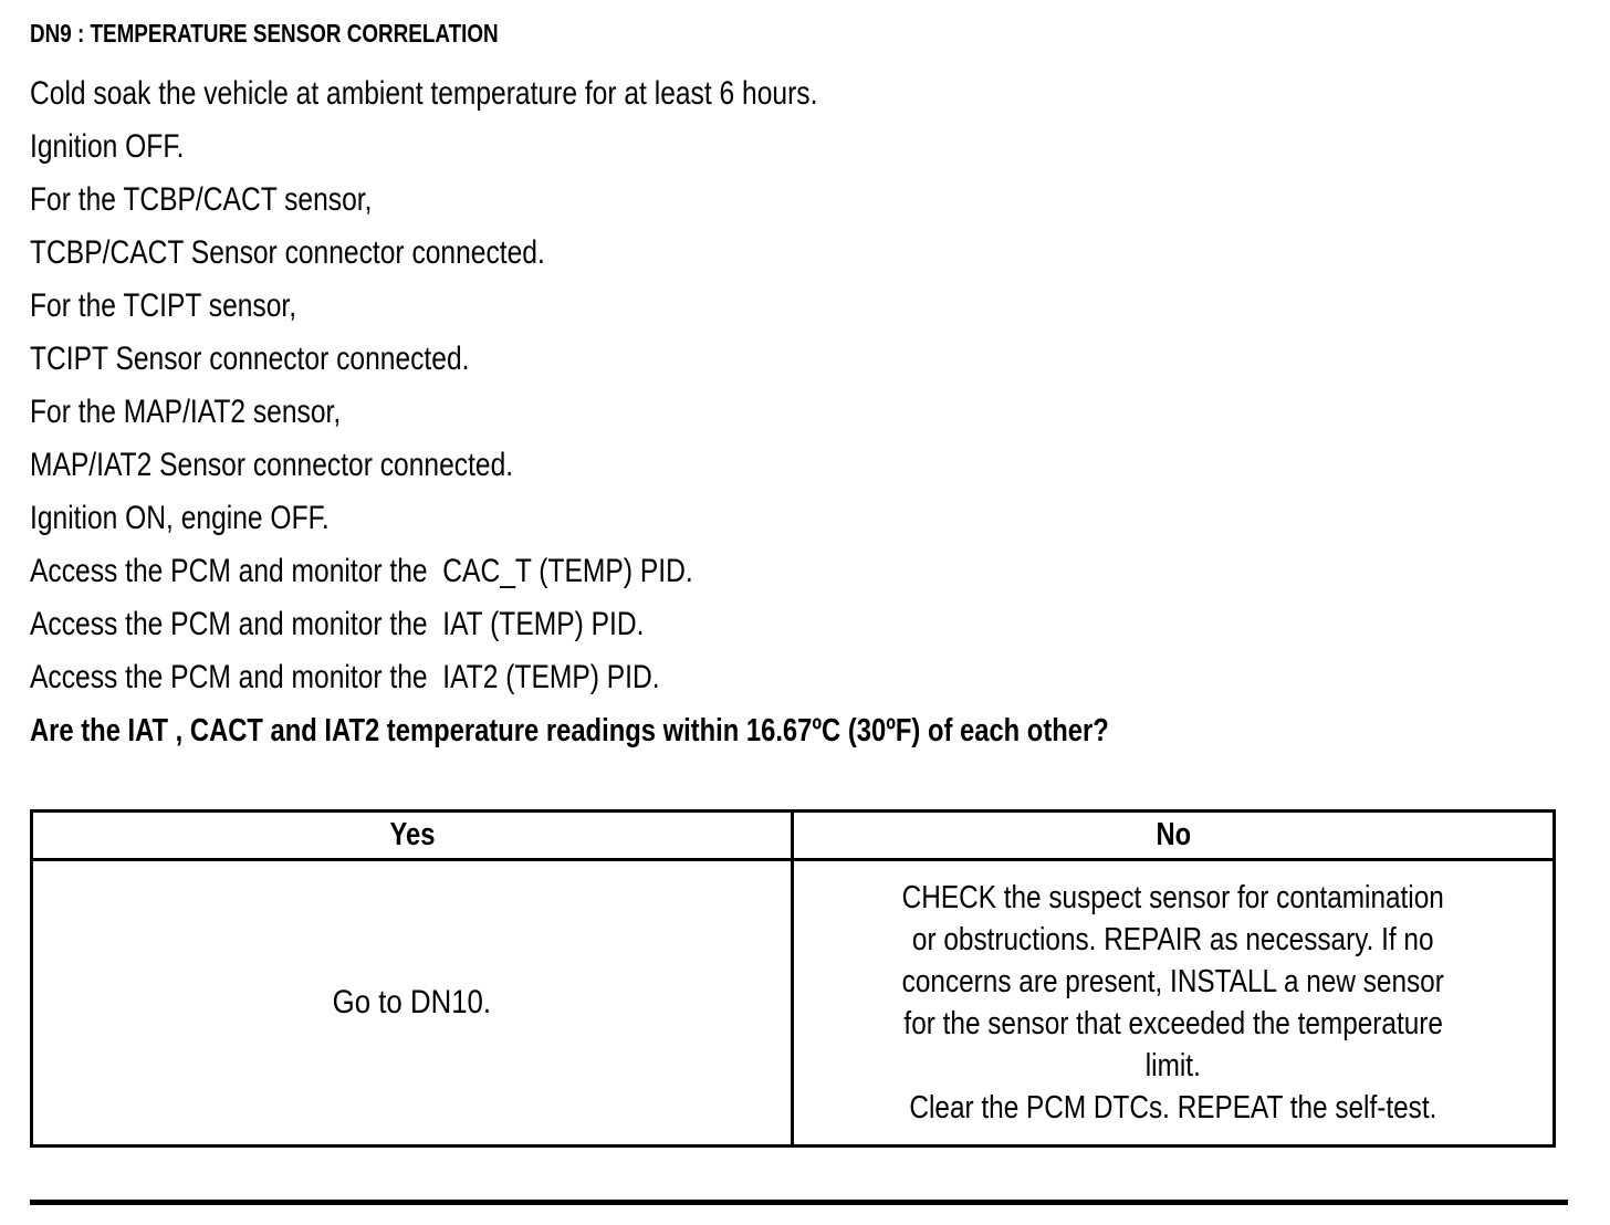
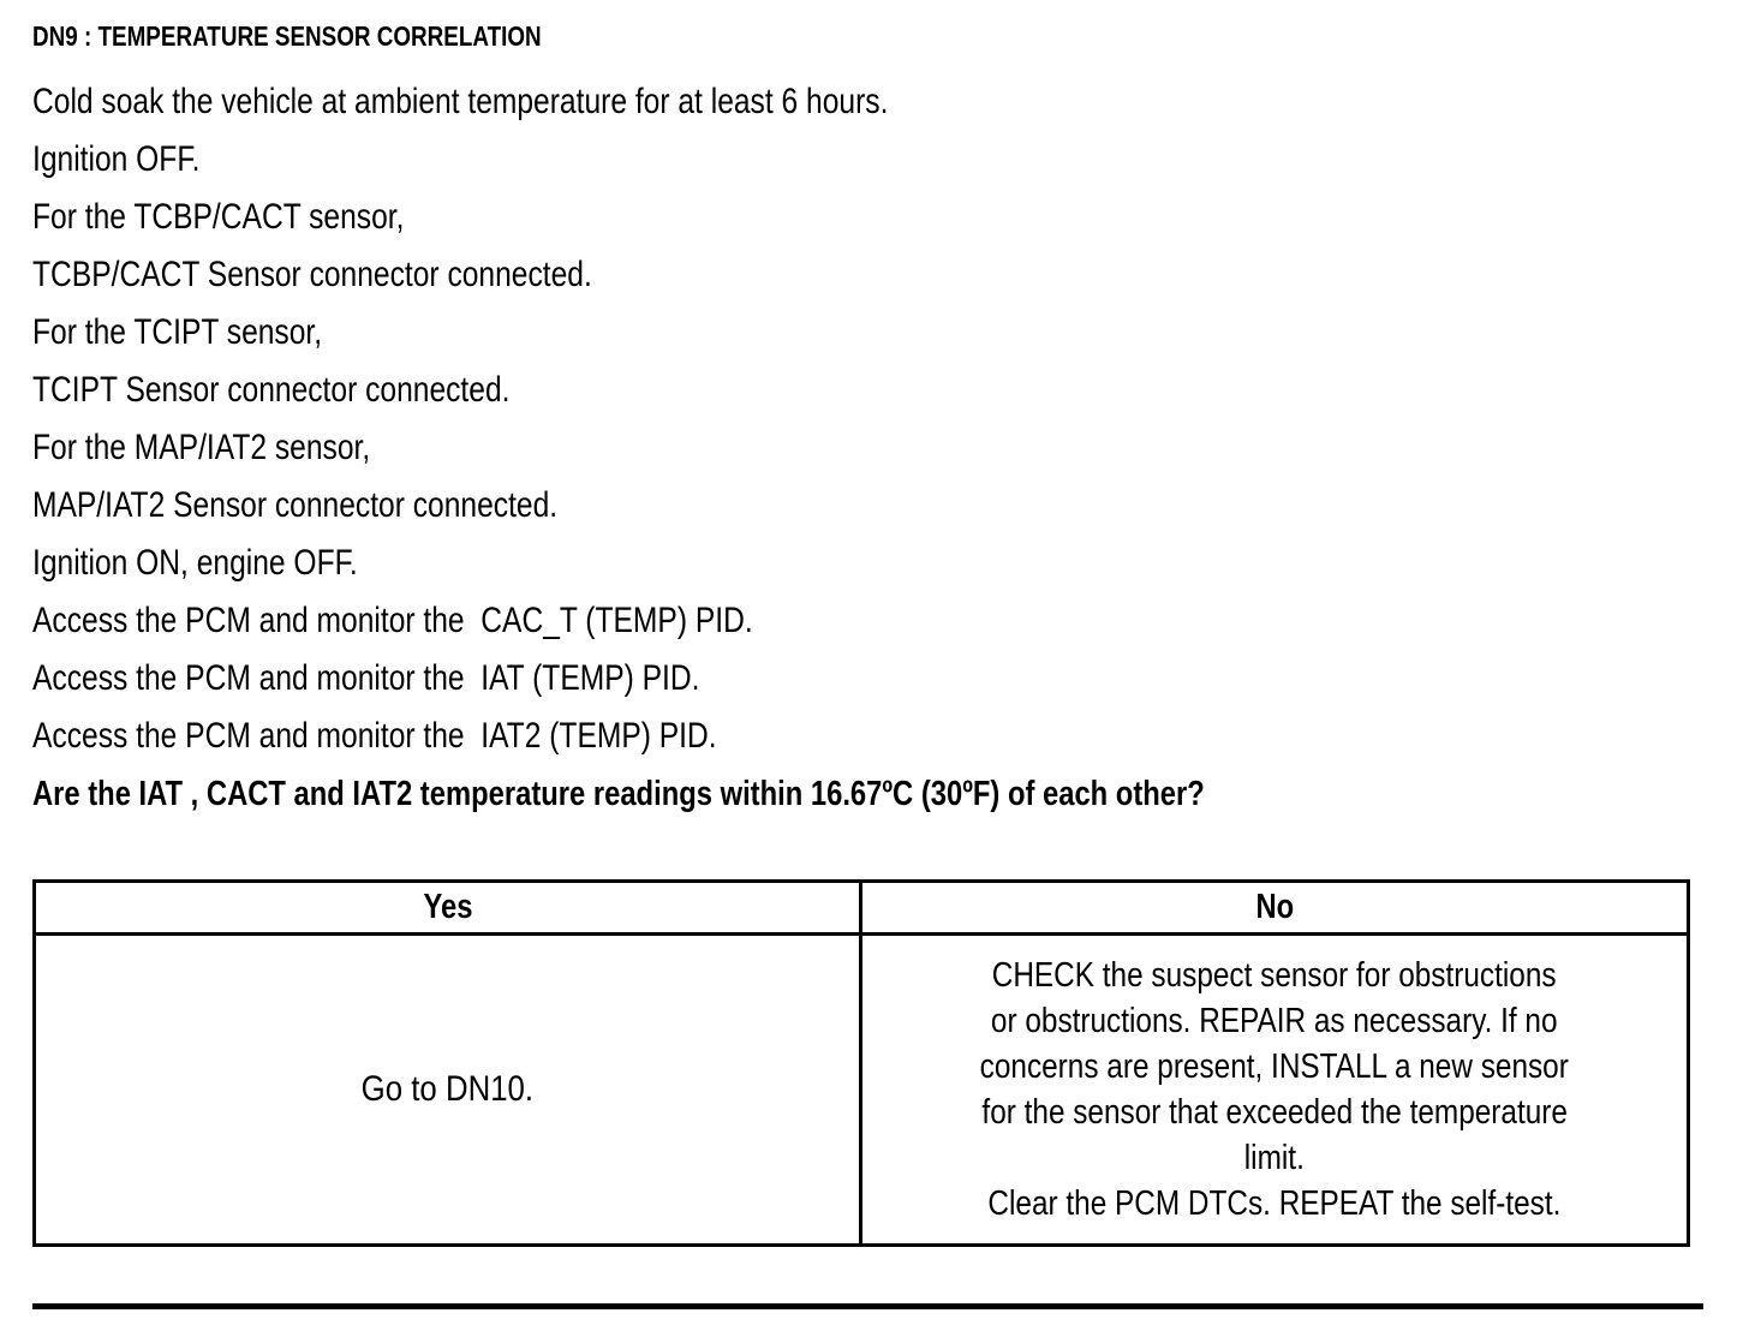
  DN9 : TEMPERATURE SENSOR CORRELATION
  Cold soak the vehicle at ambient temperature for at least 6 hours.
  Ignition OFF.
  For the TCBP/CACT sensor,
  TCBP/CACT Sensor connector connected.
  For the TCIPT sensor,
  TCIPT Sensor connector connected.
  For the MAP/IAT2 sensor,
  MAP/IAT2 Sensor connector connected.
  Ignition ON, engine OFF.
  Access the PCM and monitor the CAC_T (TEMP) PID.
  Access the PCM and monitor the IAT (TEMP) PID.
  Access the PCM and monitor the IAT2 (TEMP) PID.
  Are the IAT , CACT and IAT2 temperature readings within 16.67ºC (30ºF) of each other?
  Yes	No
- Go to DN10.	CHECK the suspect sensor for contamination or obstructions. REPAIR as necessary. If no concerns are present, INSTALL a new sensor for the sensor that exceeded the temperature limit. Clear the PCM DTCs. REPEAT the self-test.
+ Go to DN10.	CHECK the suspect sensor for obstructions or obstructions. REPAIR as necessary. If no concerns are present, INSTALL a new sensor for the sensor that exceeded the temperature limit. Clear the PCM DTCs. REPEAT the self-test.
